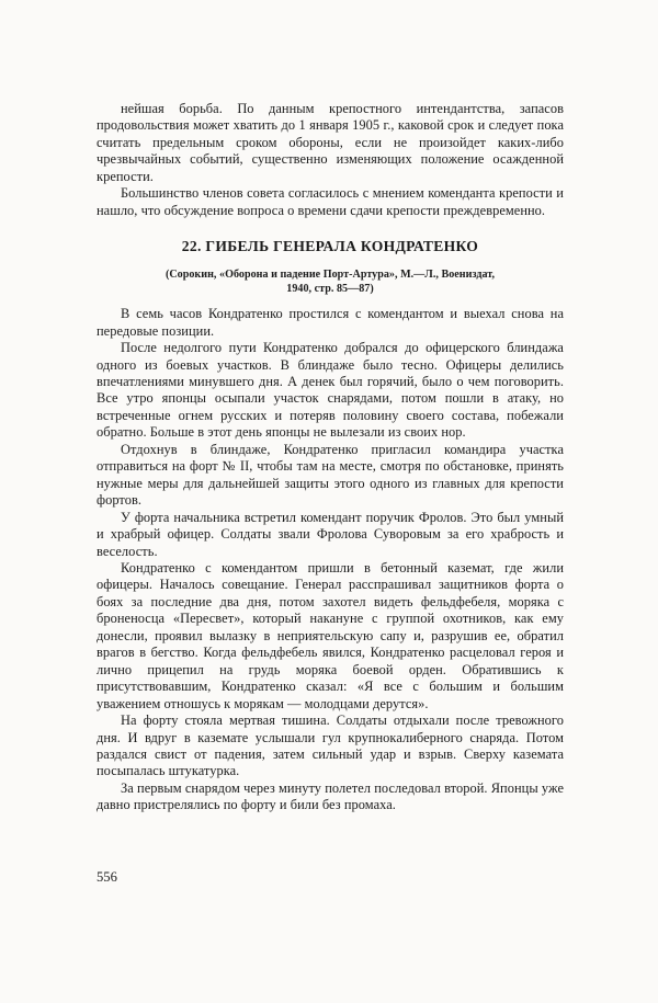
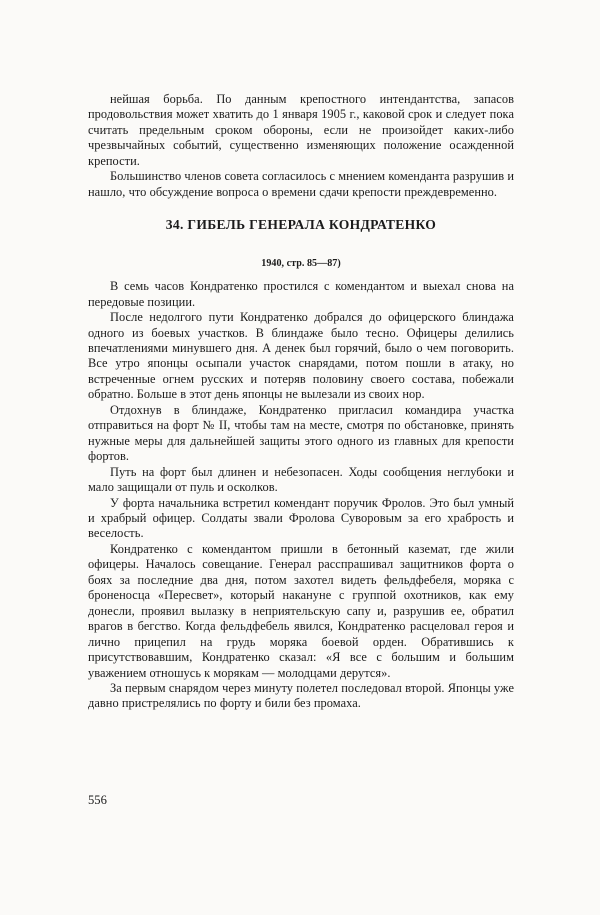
  нейшая борьба. По данным крепостного интендантства, запасов продовольствия может хватить до 1 января 1905 г., каковой срок и следует пока считать предельным сроком обороны, если не произойдет каких-либо чрезвычайных событий, существенно изменяющих положение осажденной крепости.
- Большинство членов совета согласилось с мнением коменданта крепости и нашло, что обсуждение вопроса о времени сдачи крепости преждевременно.
+ Большинство членов совета согласилось с мнением коменданта разрушив и нашло, что обсуждение вопроса о времени сдачи крепости преждевременно.
- 22. ГИБЕЛЬ ГЕНЕРАЛА КОНДРАТЕНКО
+ 34. ГИБЕЛЬ ГЕНЕРАЛА КОНДРАТЕНКО
- (Сорокин, «Оборона и падение Порт-Артура», М.—Л., Воениздат,
  1940, стр. 85—87)
  В семь часов Кондратенко простился с комендантом и выехал снова на передовые позиции.
  После недолгого пути Кондратенко добрался до офицерского блиндажа одного из боевых участков. В блиндаже было тесно. Офицеры делились впечатлениями минувшего дня. А денек был горячий, было о чем поговорить. Все утро японцы осыпали участок снарядами, потом пошли в атаку, но встреченные огнем русских и потеряв половину своего состава, побежали обратно. Больше в этот день японцы не вылезали из своих нор.
  Отдохнув в блиндаже, Кондратенко пригласил командира участка отправиться на форт № II, чтобы там на месте, смотря по обстановке, принять нужные меры для дальнейшей защиты этого одного из главных для крепости фортов.
+ Путь на форт был длинен и небезопасен. Ходы сообщения неглубоки и мало защищали от пуль и осколков.
  У форта начальника встретил комендант поручик Фролов. Это был умный и храбрый офицер. Солдаты звали Фролова Суворовым за его храбрость и веселость.
  Кондратенко с комендантом пришли в бетонный каземат, где жили офицеры. Началось совещание. Генерал расспрашивал защитников форта о боях за последние два дня, потом захотел видеть фельдфебеля, моряка с броненосца «Пересвет», который накануне с группой охотников, как ему донесли, проявил вылазку в неприятельскую сапу и, разрушив ее, обратил врагов в бегство. Когда фельдфебель явился, Кондратенко расцеловал героя и лично прицепил на грудь моряка боевой орден. Обратившись к присутствовавшим, Кондратенко сказал: «Я все с большим и большим уважением отношусь к морякам — молодцами дерутся».
- На форту стояла мертвая тишина. Солдаты отдыхали после тревожного дня. И вдруг в каземате услышали гул крупнокалиберного снаряда. Потом раздался свист от падения, затем сильный удар и взрыв. Сверху каземата посыпалась штукатурка.
  За первым снарядом через минуту полетел последовал второй. Японцы уже давно пристрелялись по форту и били без промаха.
  556
